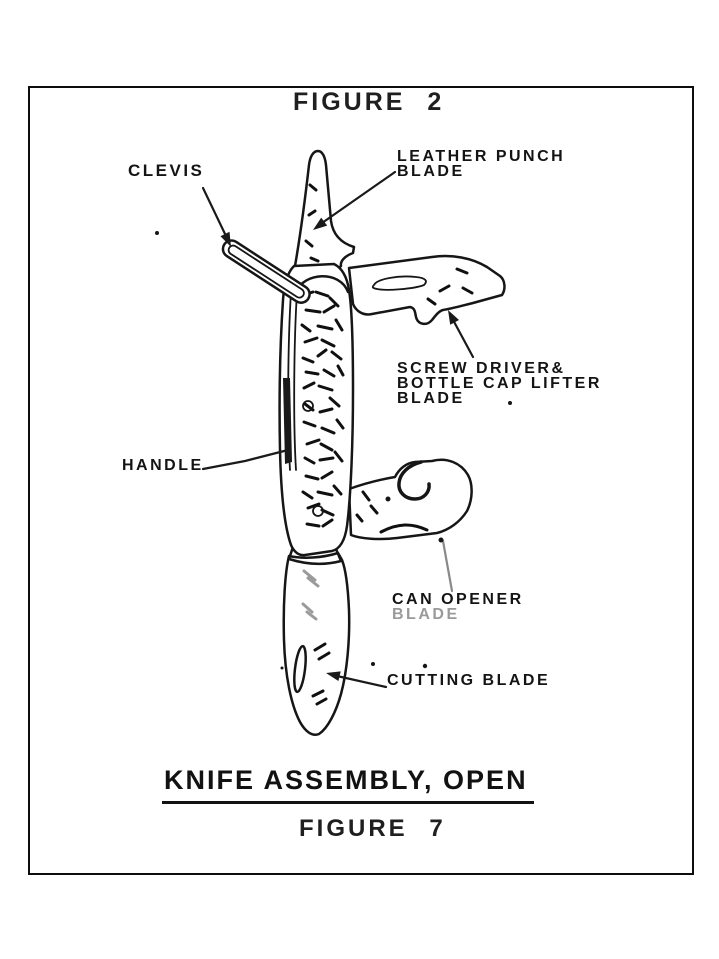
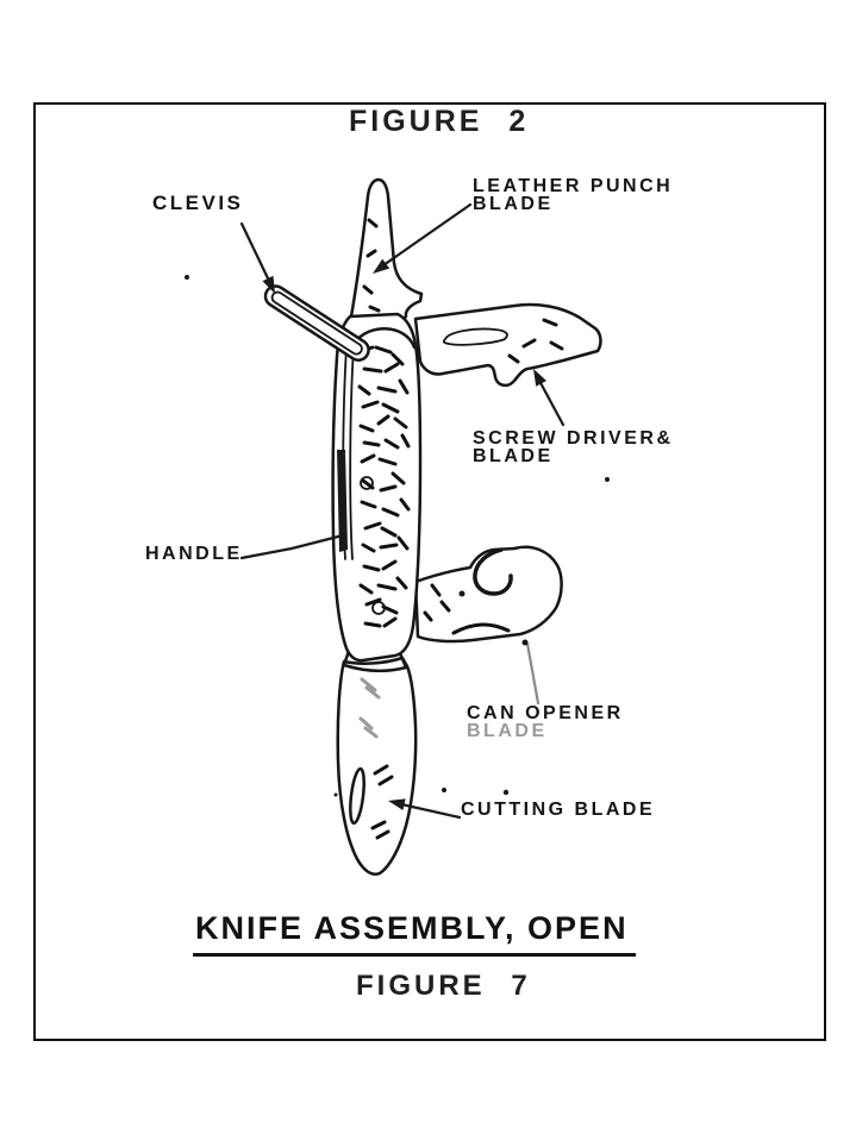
  FIGURE 2
  CLEVIS
  LEATHER PUNCH
  BLADE
  SCREW DRIVER&
- BOTTLE CAP LIFTER
  BLADE
  HANDLE
  CAN OPENER
  BLADE
  CUTTING BLADE
  KNIFE ASSEMBLY, OPEN
  FIGURE 7
